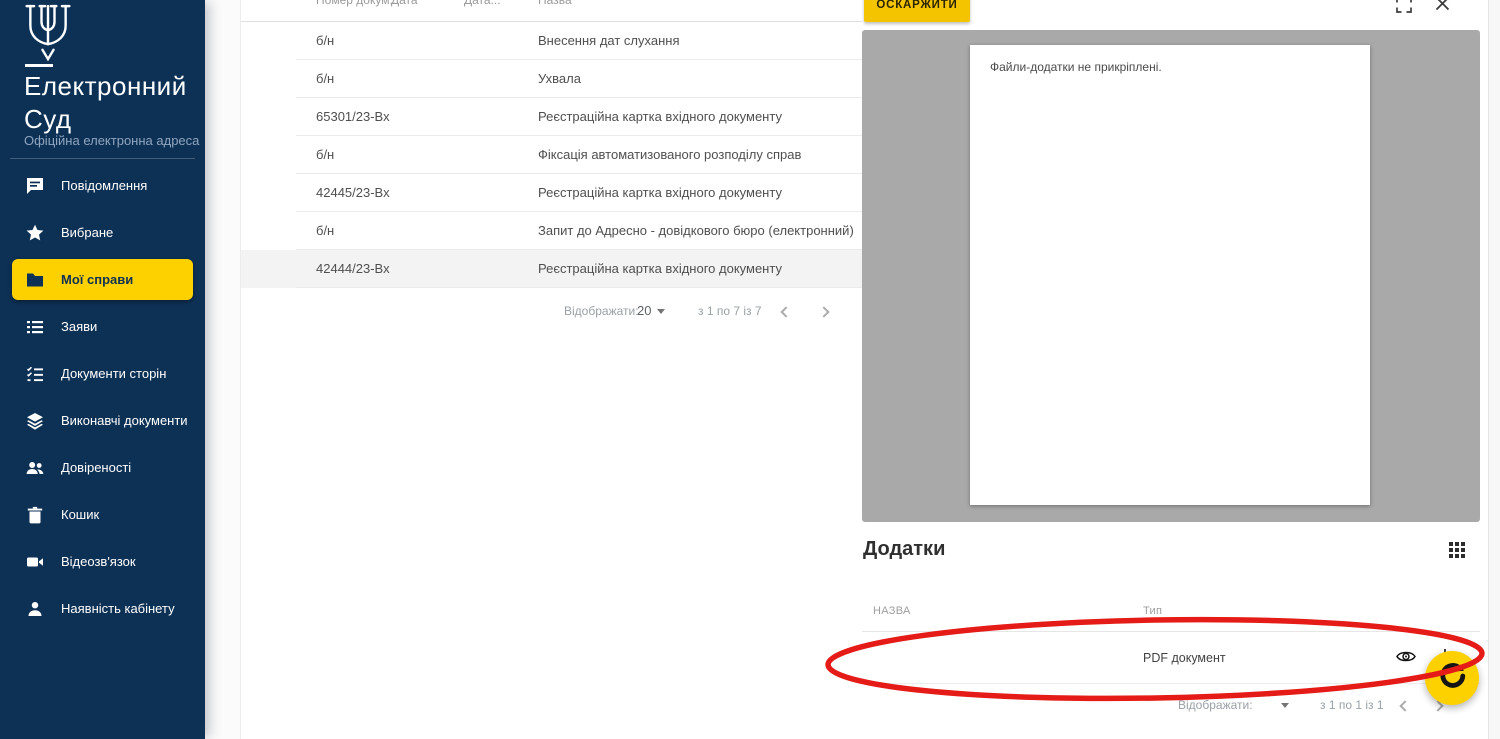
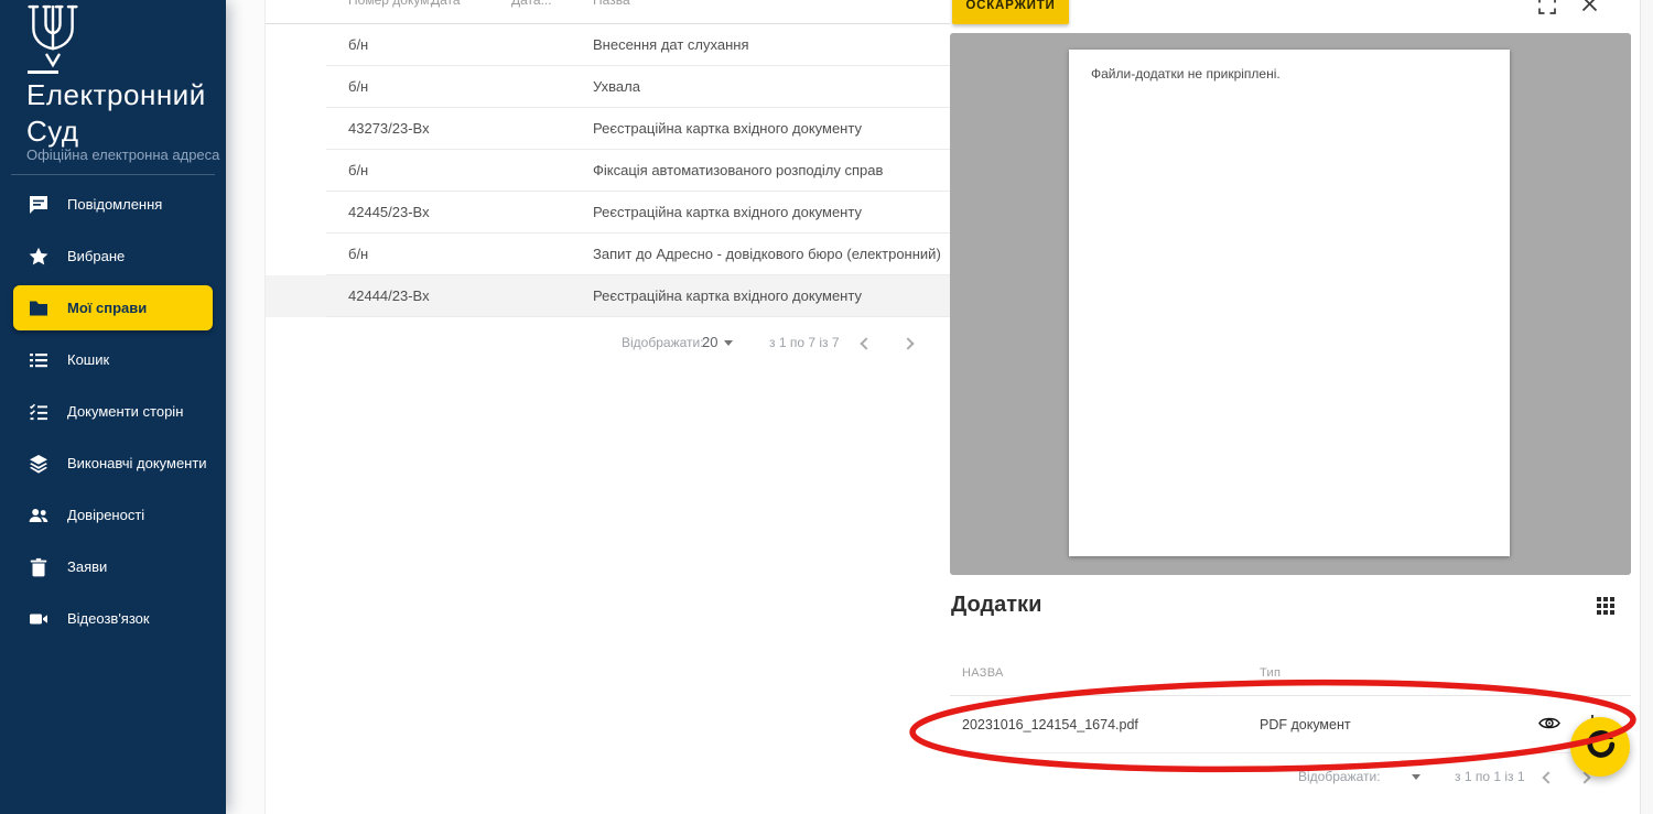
  Електронний
  Суд
  Офіційна електронна адреса
  Повідомлення
  Вибране
  Мої справи
- Заяви
+ Кошик
  Документи сторін
  Виконавчі документи
  Довіреності
- Кошик
+ Заяви
  Відеозв'язок
- Наявність кабінету
  Номер докум...
  Дата
  Дата...
  Назва
  б/н
  Внесення дат слухання
  б/н
  Ухвала
- 65301/23-Вх
+ 43273/23-Вх
  Реєстраційна картка вхідного документу
  б/н
  Фіксація автоматизованого розподілу справ
  42445/23-Вх
  Реєстраційна картка вхідного документу
  б/н
  Запит до Адресно - довідкового бюро (електронний)
  42444/23-Вх
  Реєстраційна картка вхідного документу
  Відображати:
  20
  з 1 по 7 із 7
  ОСКАРЖИТИ
  Файли-додатки не прикріплені.
  Додатки
  НАЗВА
  Тип
+ 20231016_124154_1674.pdf
  PDF документ
  Відображати:
  з 1 по 1 із 1
